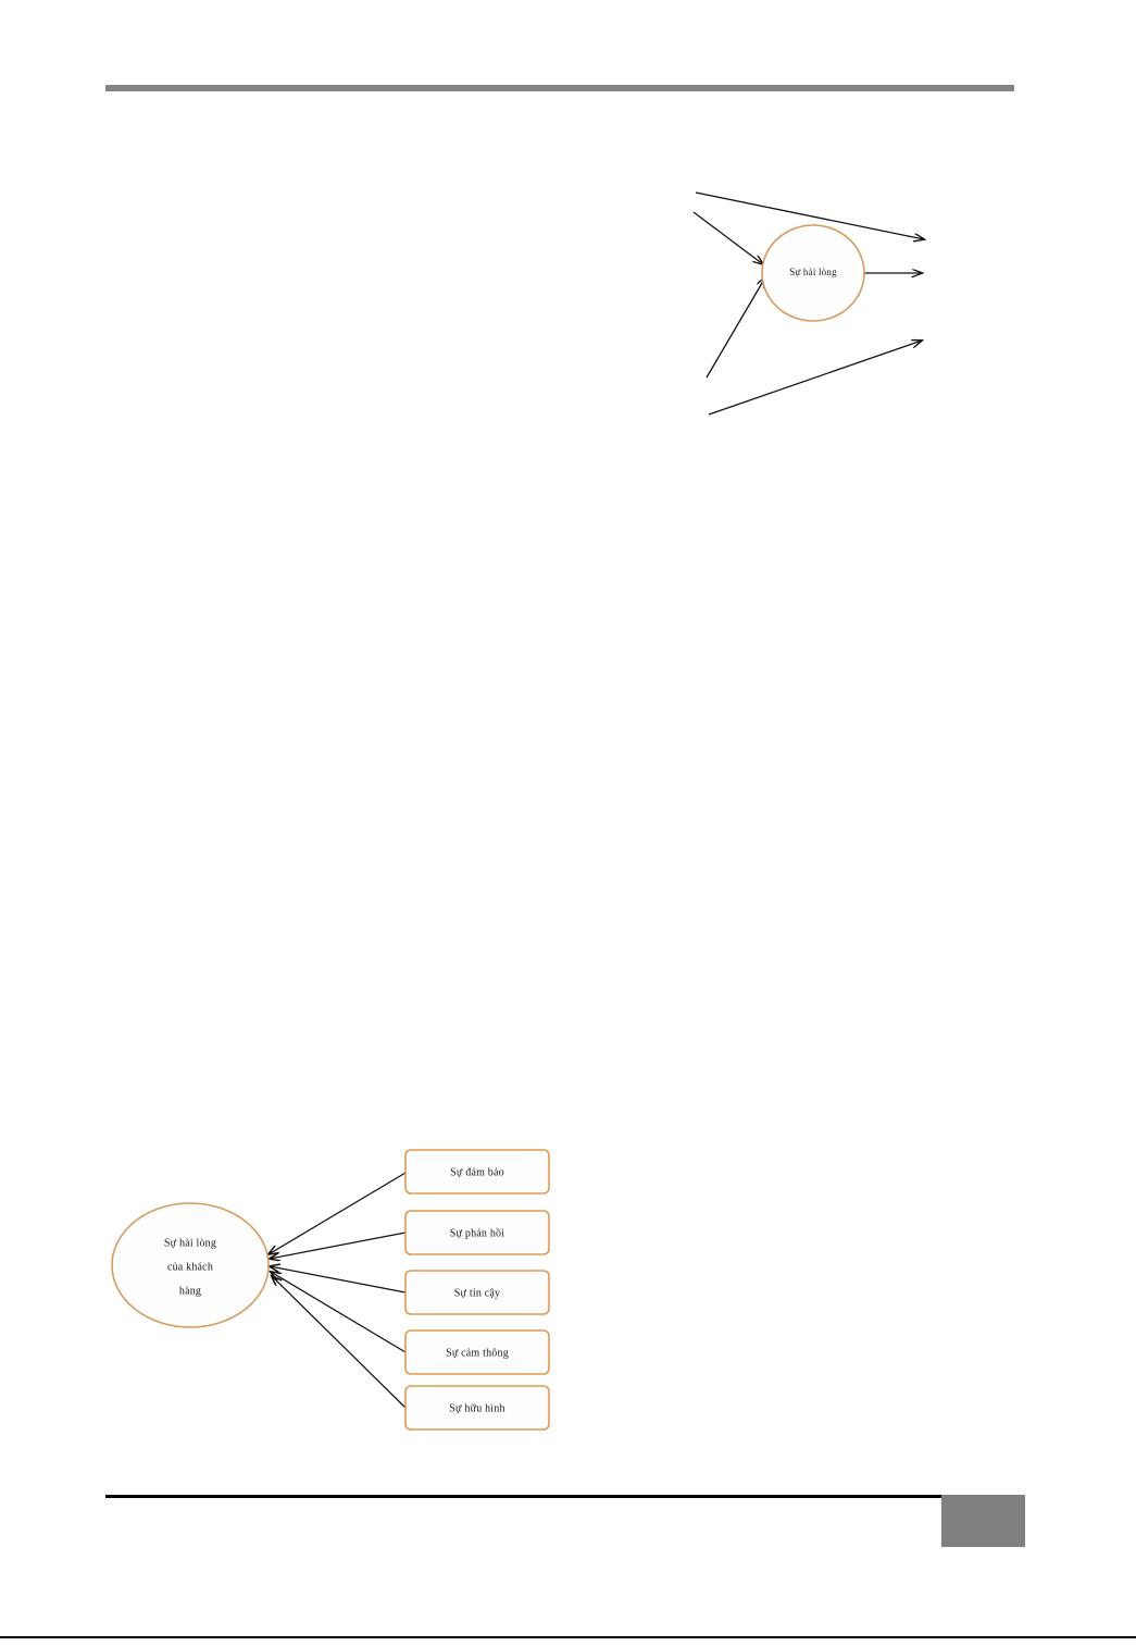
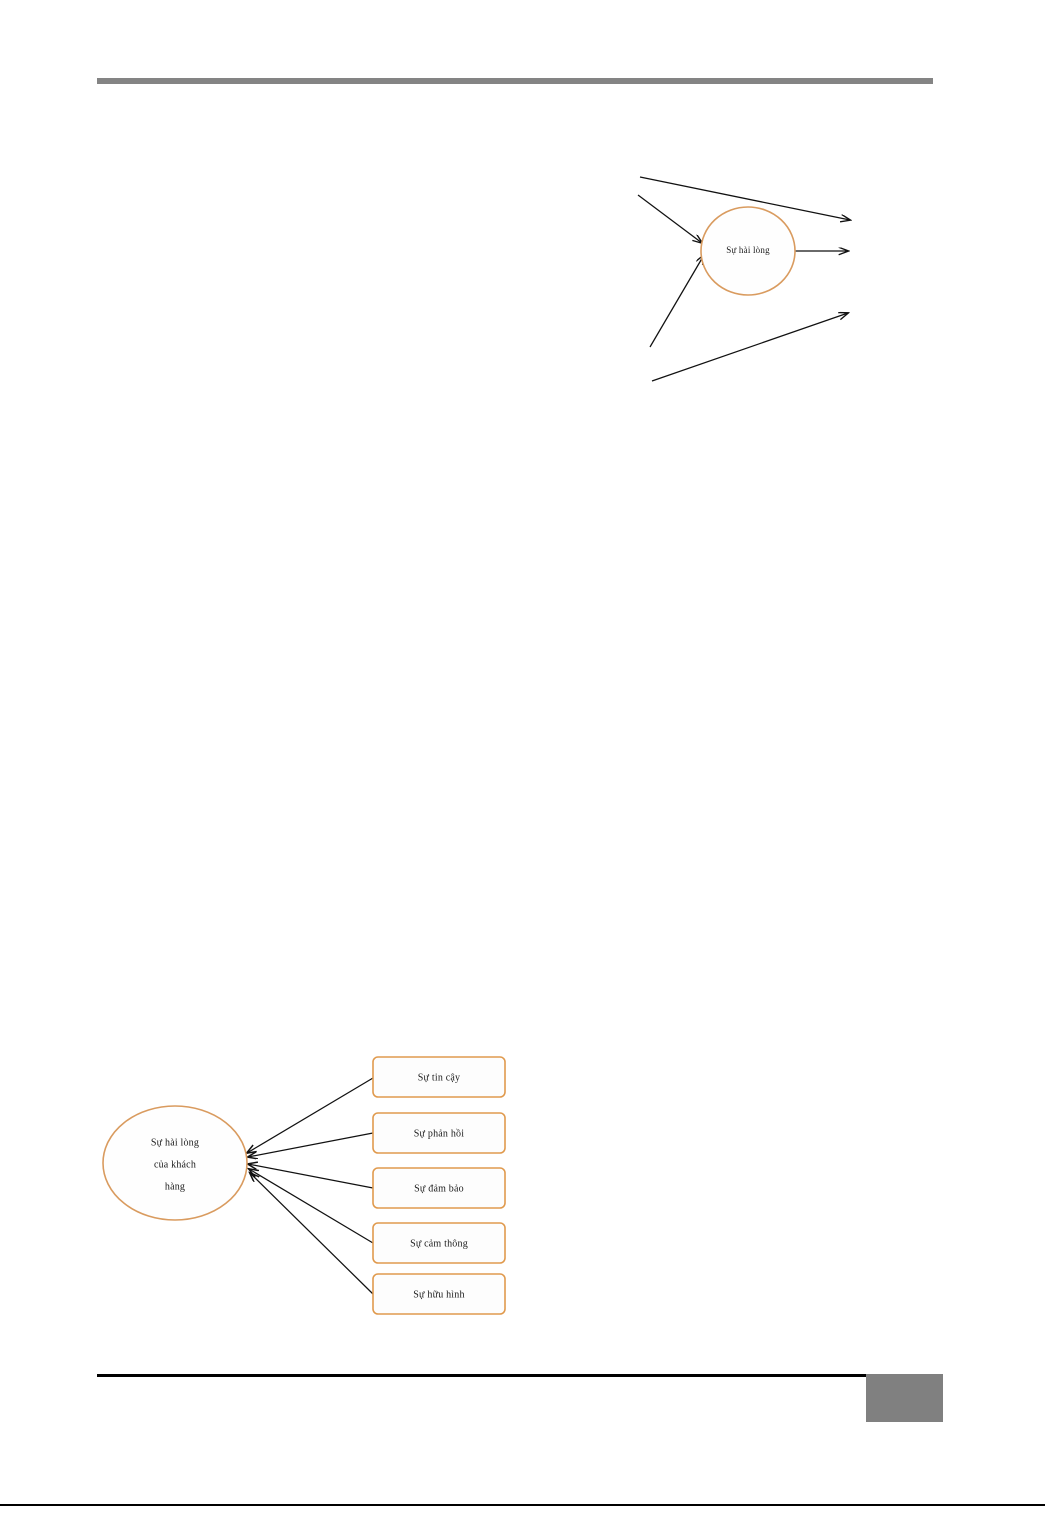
  Sự hài lòng
  Sự hài lòng
  của khách
  hàng
- Sự đảm bảo
+ Sự tin cậy
  Sự phản hồi
- Sự tin cậy
+ Sự đảm bảo
  Sự cảm thông
  Sự hữu hình
